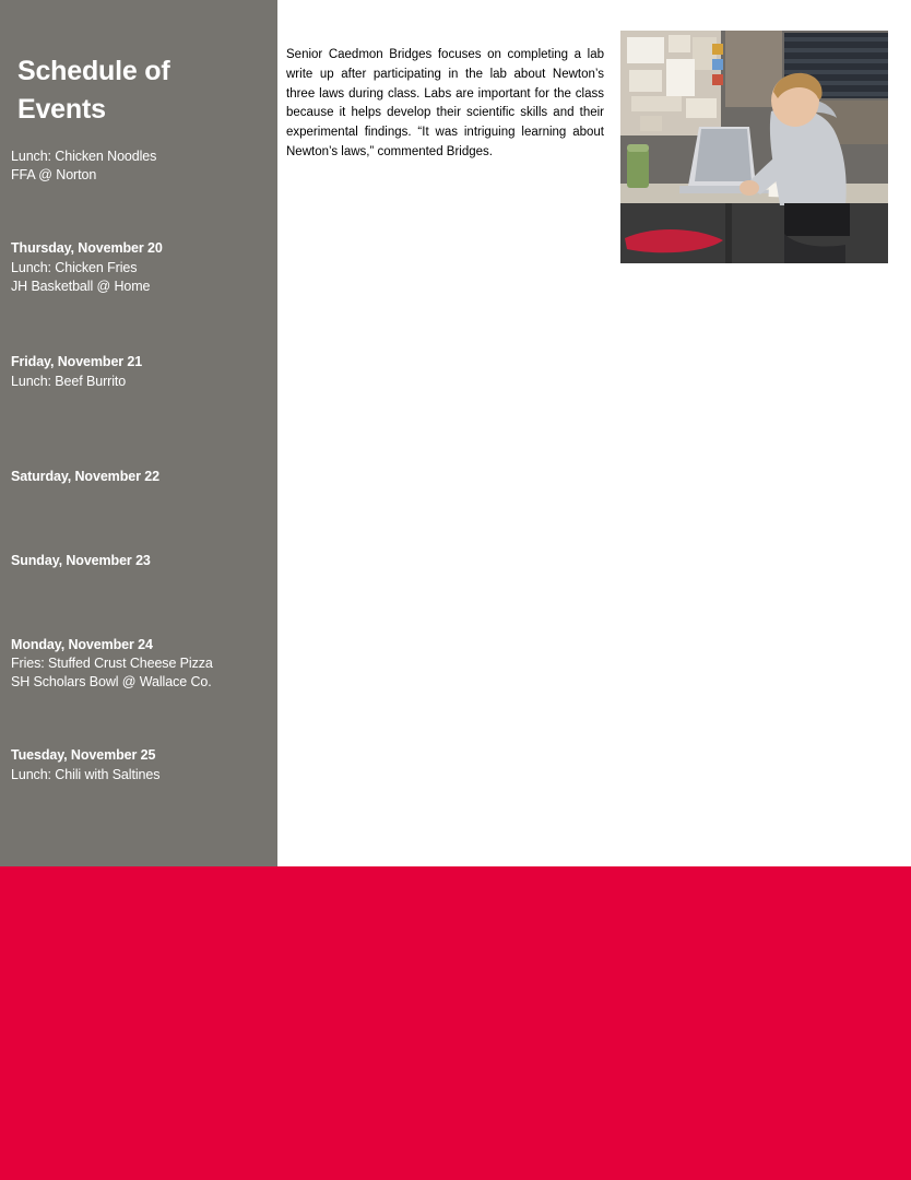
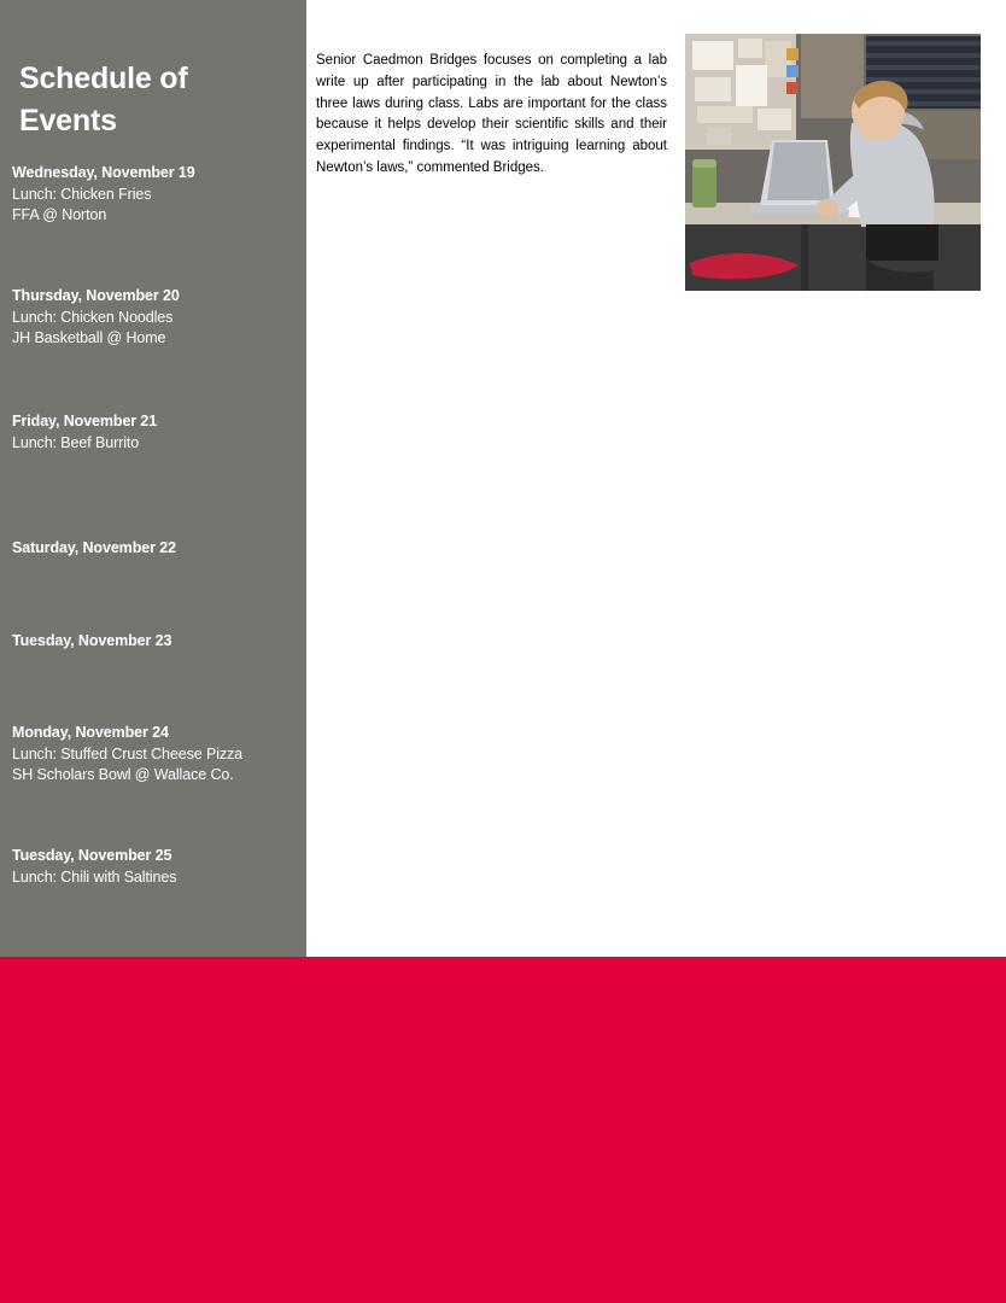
  Schedule of Events
+ Wednesday, November 19
- Lunch: Chicken Noodles
+ Lunch: Chicken Fries
  FFA @ Norton
  Thursday, November 20
- Lunch: Chicken Fries
+ Lunch: Chicken Noodles
  JH Basketball @ Home
  Friday, November 21
  Lunch: Beef Burrito
  Saturday, November 22
- Sunday, November 23
+ Tuesday, November 23
  Monday, November 24
- Fries: Stuffed Crust Cheese Pizza
+ Lunch: Stuffed Crust Cheese Pizza
  SH Scholars Bowl @ Wallace Co.
  Tuesday, November 25
  Lunch: Chili with Saltines
  Senior Caedmon Bridges focuses on completing a lab write up after participating in the lab about Newton’s three laws during class. Labs are important for the class because it helps develop their scientific skills and their experimental findings. “It was intriguing learning about Newton’s laws,” commented Bridges.
